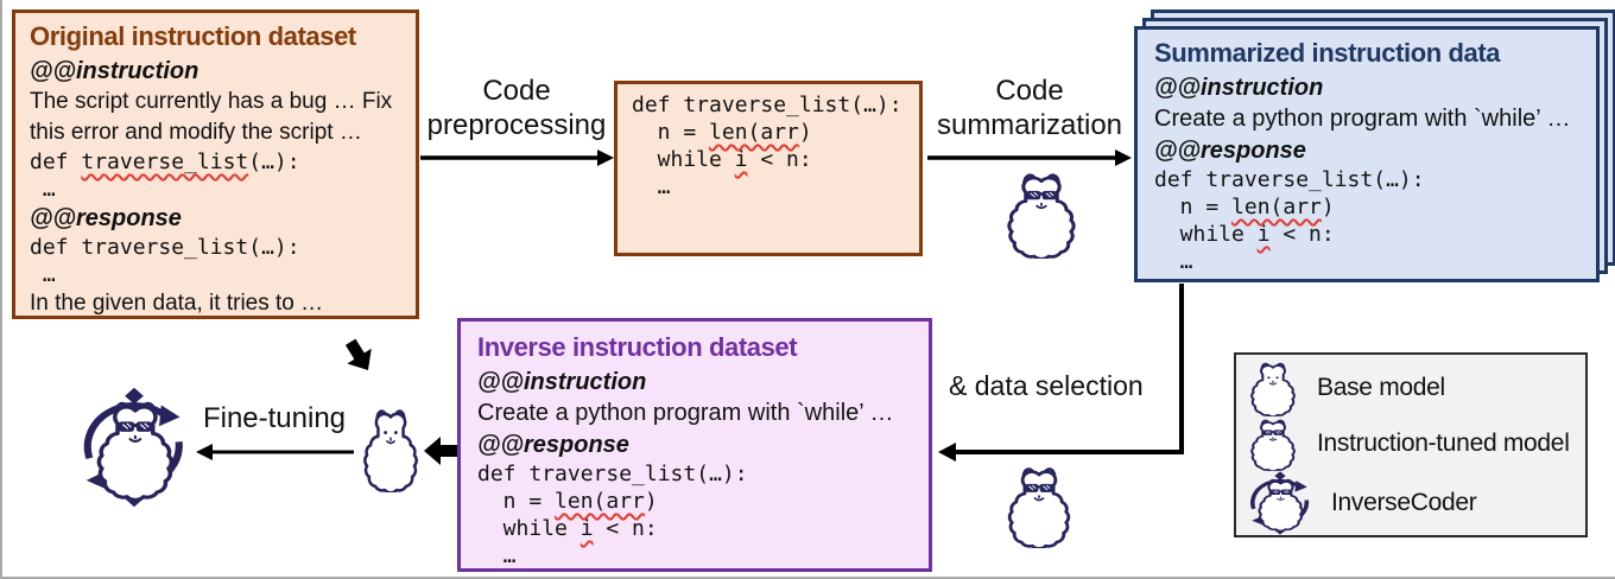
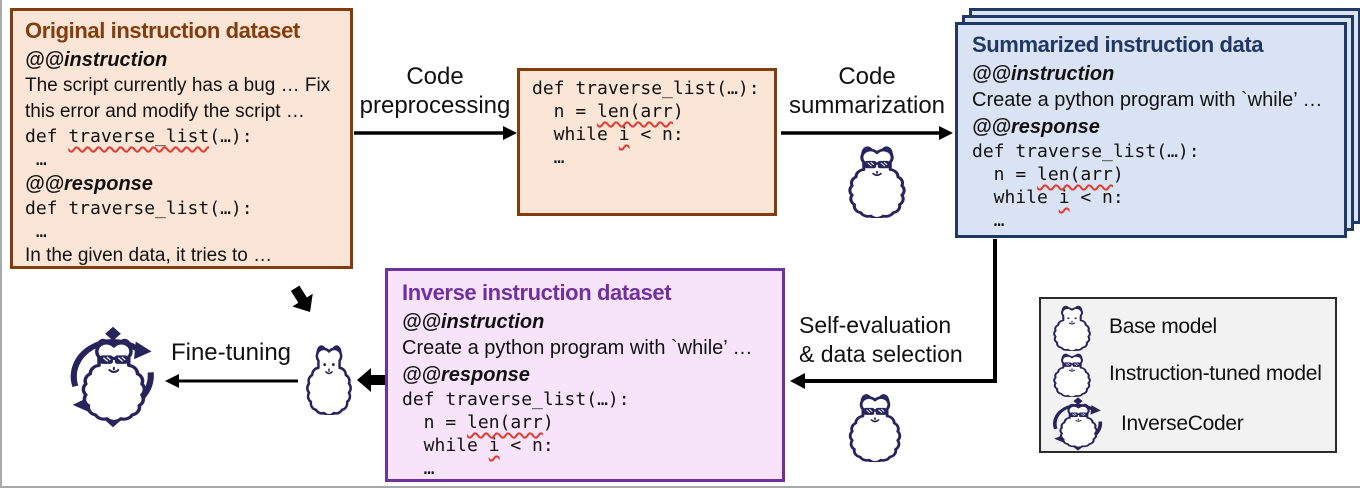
  Original instruction dataset
  @@instruction
  The script currently has a bug … Fix
  this error and modify the script …
  def traverse_list(…):
  …
  @@response
  def traverse_list(…):
  …
  In the given data, it tries to …
  Code
  preprocessing
  def traverse_list(…):
  n = len(arr)
  while i < n:
  …
  Code
  summarization
  Summarized instruction data
  @@instruction
  Create a python program with `while’ …
  @@response
  def traverse_list(…):
  n = len(arr)
  while i < n:
  …
+ Self-evaluation
  & data selection
  Inverse instruction dataset
  @@instruction
  Create a python program with `while’ …
  @@response
  def traverse_list(…):
  n = len(arr)
  while i < n:
  …
  Fine-tuning
  Base model
  Instruction-tuned model
  InverseCoder
